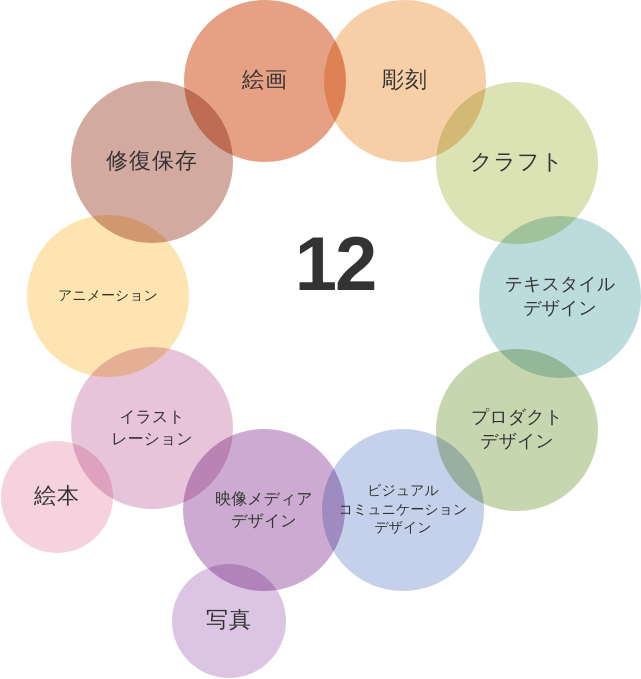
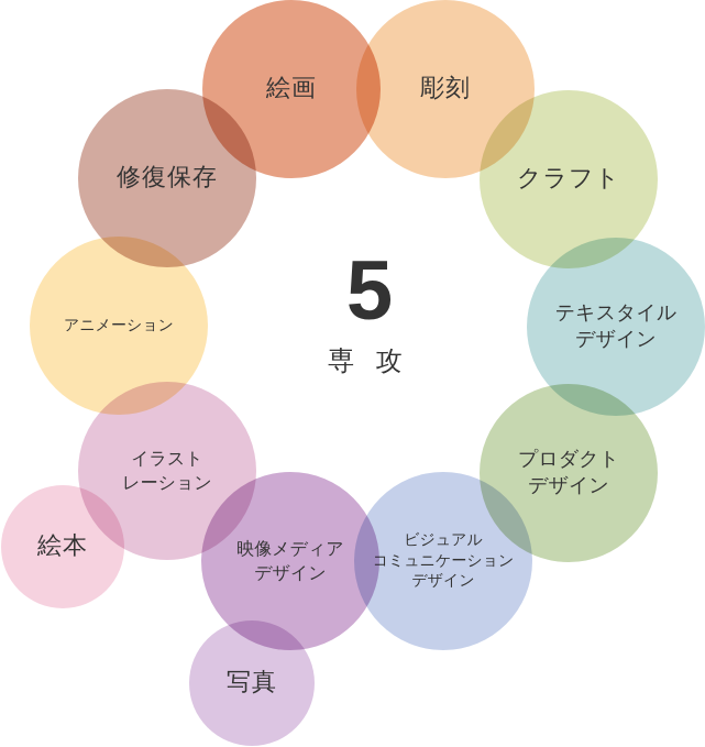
  絵画
  彫刻
  クラフト
  テキスタイル
  デザイン
  プロダクト
  デザイン
  ビジュアル
  コミュニケーション
  デザイン
  映像メディア
  デザイン
  写真
  イラスト
  レーション
  絵本
  アニメーション
  修復保存
- 12
+ 5
+ 専 攻
